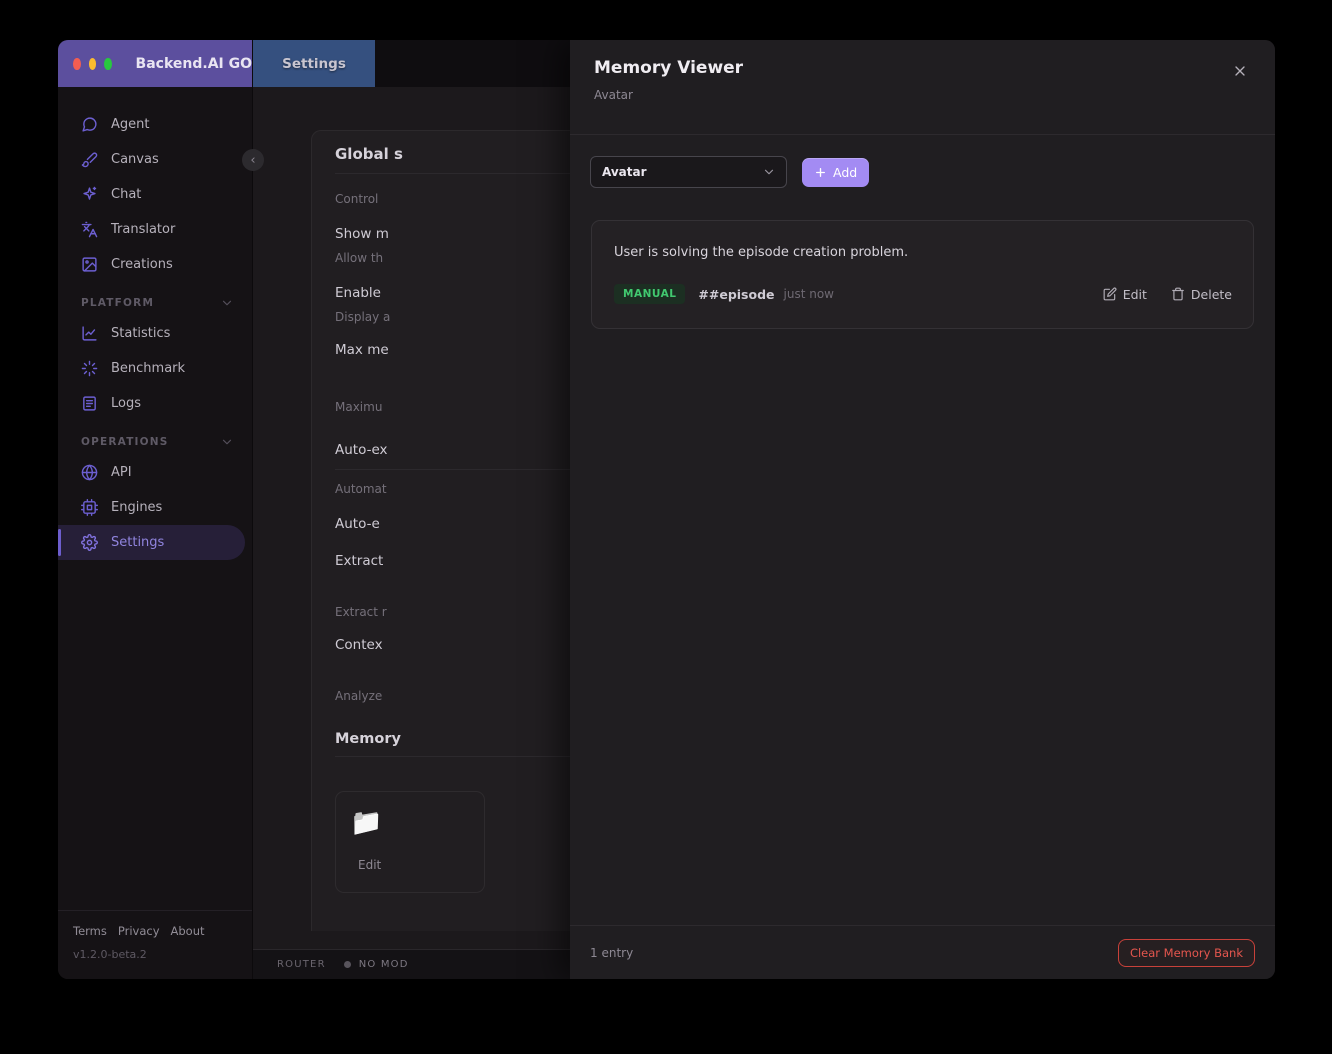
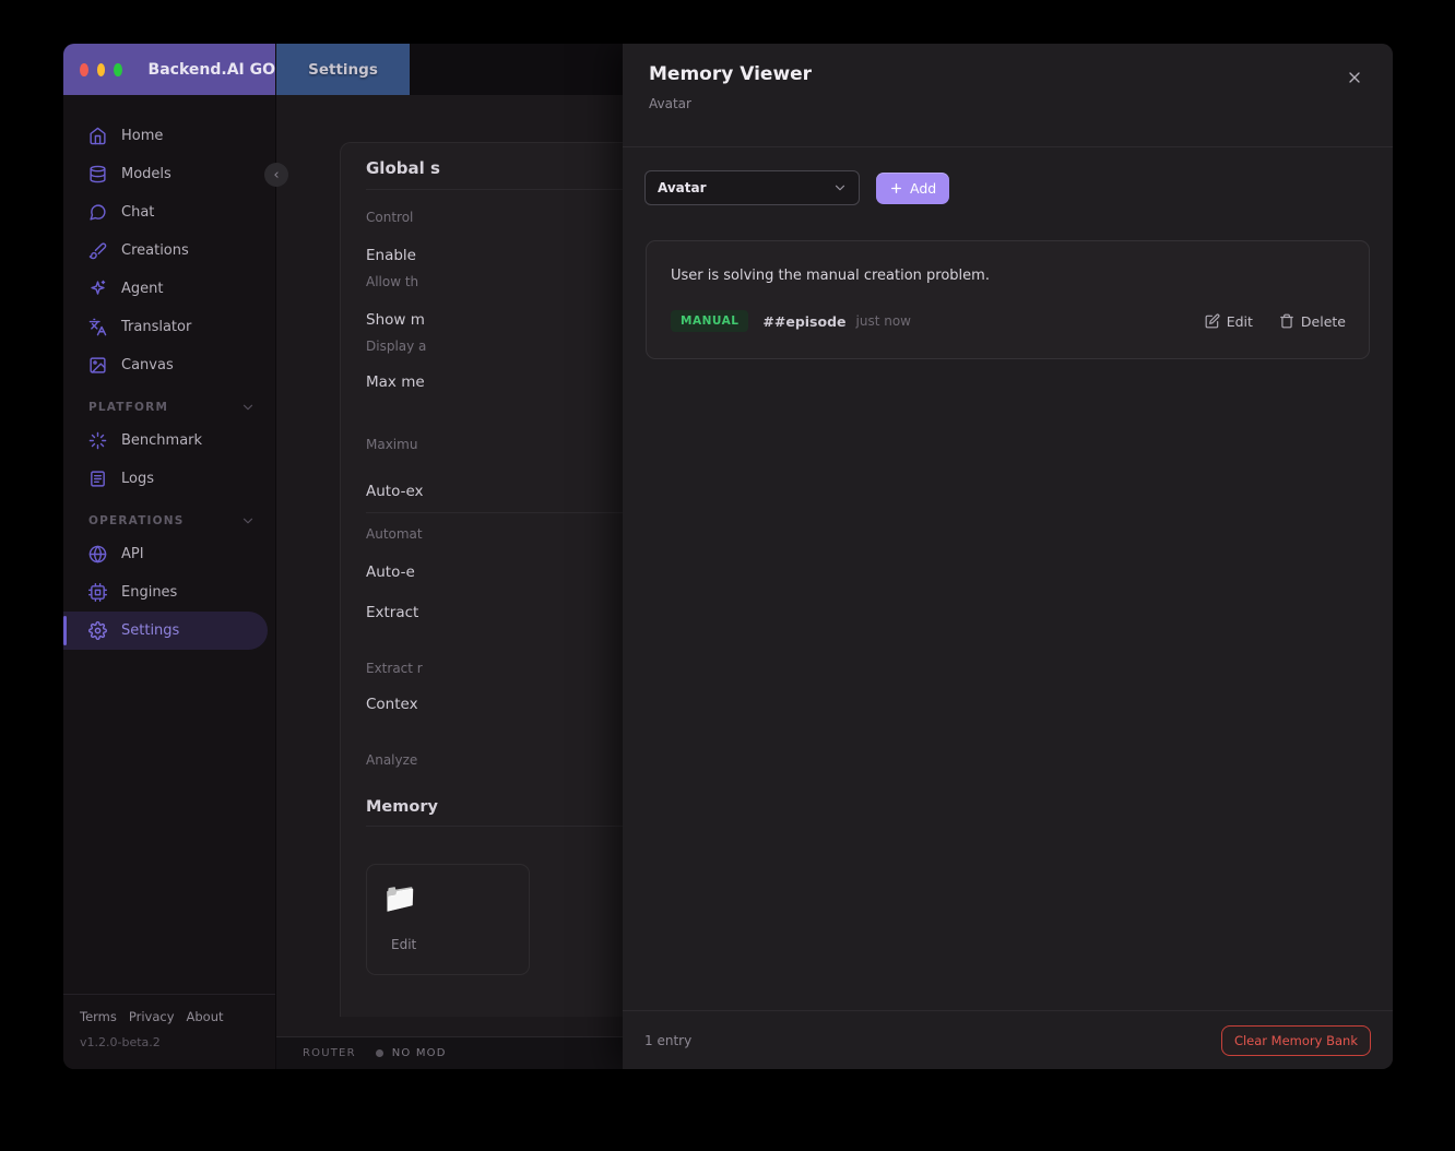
  Backend.AI GO
+ Home
+ Models
- Agent
+ Chat
- Canvas
+ Creations
- Chat
+ Agent
  Translator
- Creations
+ Canvas
  PLATFORM
- Statistics
  Benchmark
  Logs
  OPERATIONS
  API
  Engines
  Settings
  Terms
  Privacy
  About
  v1.2.0-beta.2
  Settings
  ‹
  Global s
  Control
- Show m
+ Enable
  Allow th
- Enable
+ Show m
  Display a
  Max me
  Maximu
  Auto-ex
  Automat
  Auto-e
  Extract
  Extract r
  Contex
  Analyze
  Memory
  📁
  Edit
  ROUTER
  NO MOD
  Memory Viewer
  Avatar
  Avatar
  Add
- User is solving the episode creation problem.
+ User is solving the manual creation problem.
  MANUAL
  ##episode
  just now
  Edit
  Delete
  1 entry
  Clear Memory Bank
